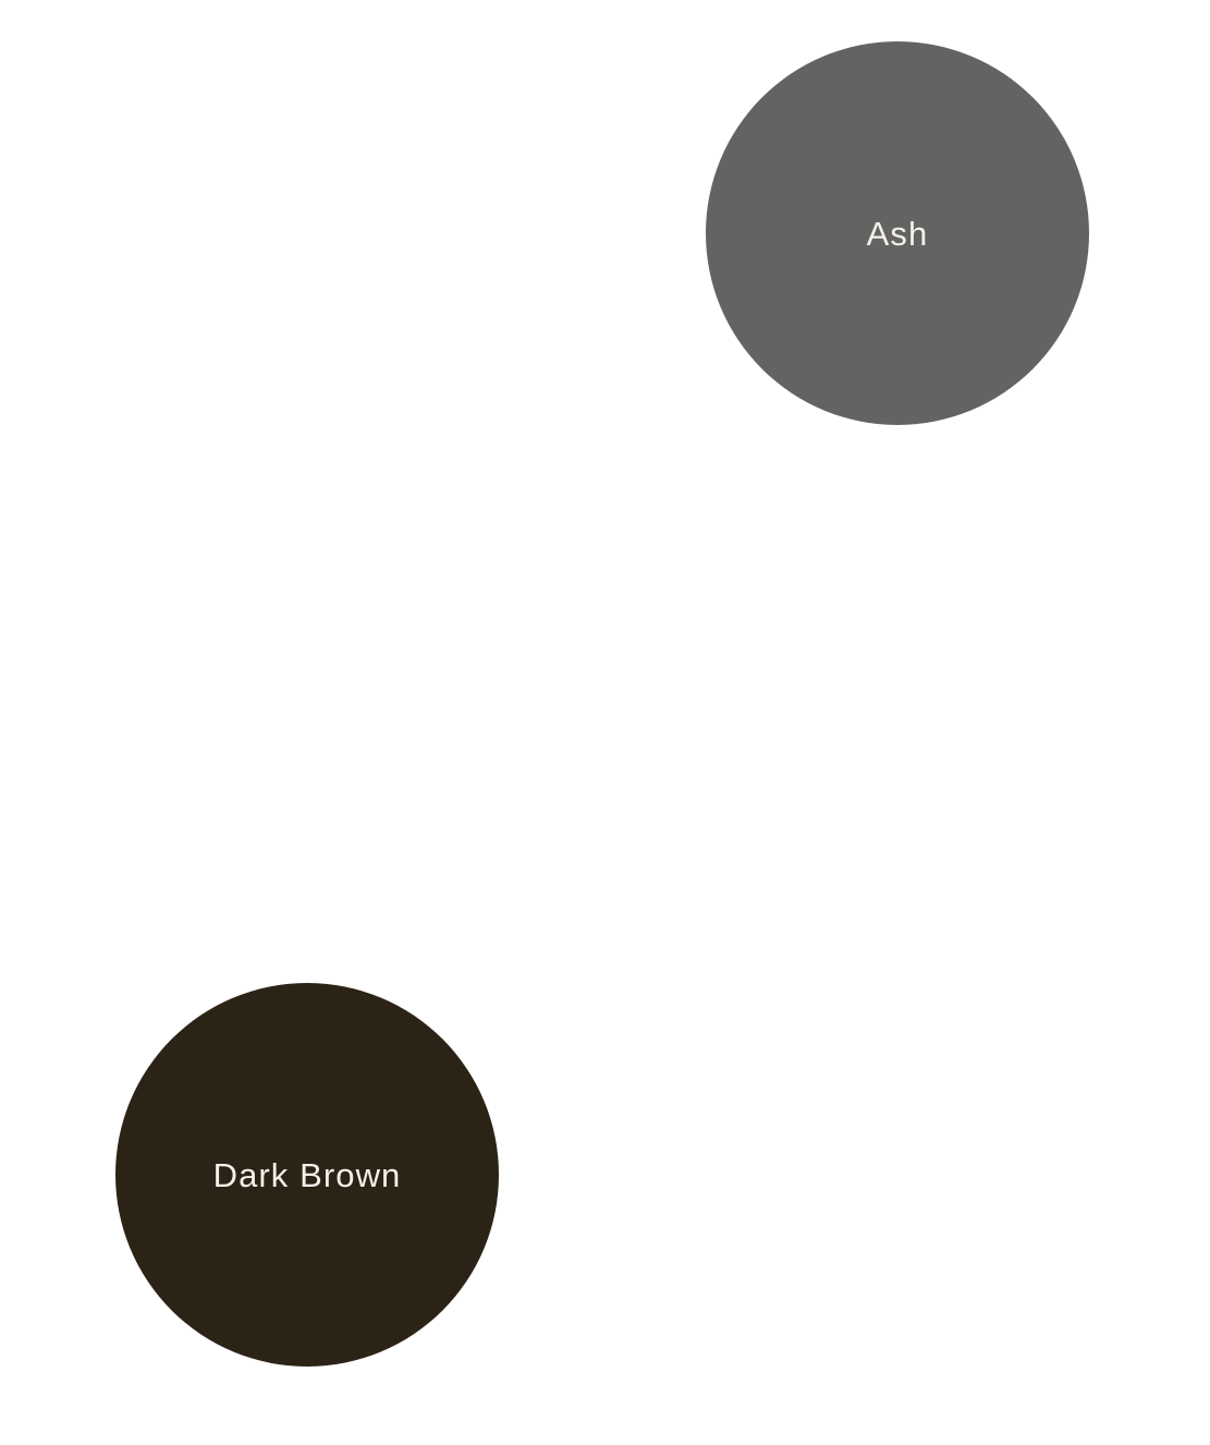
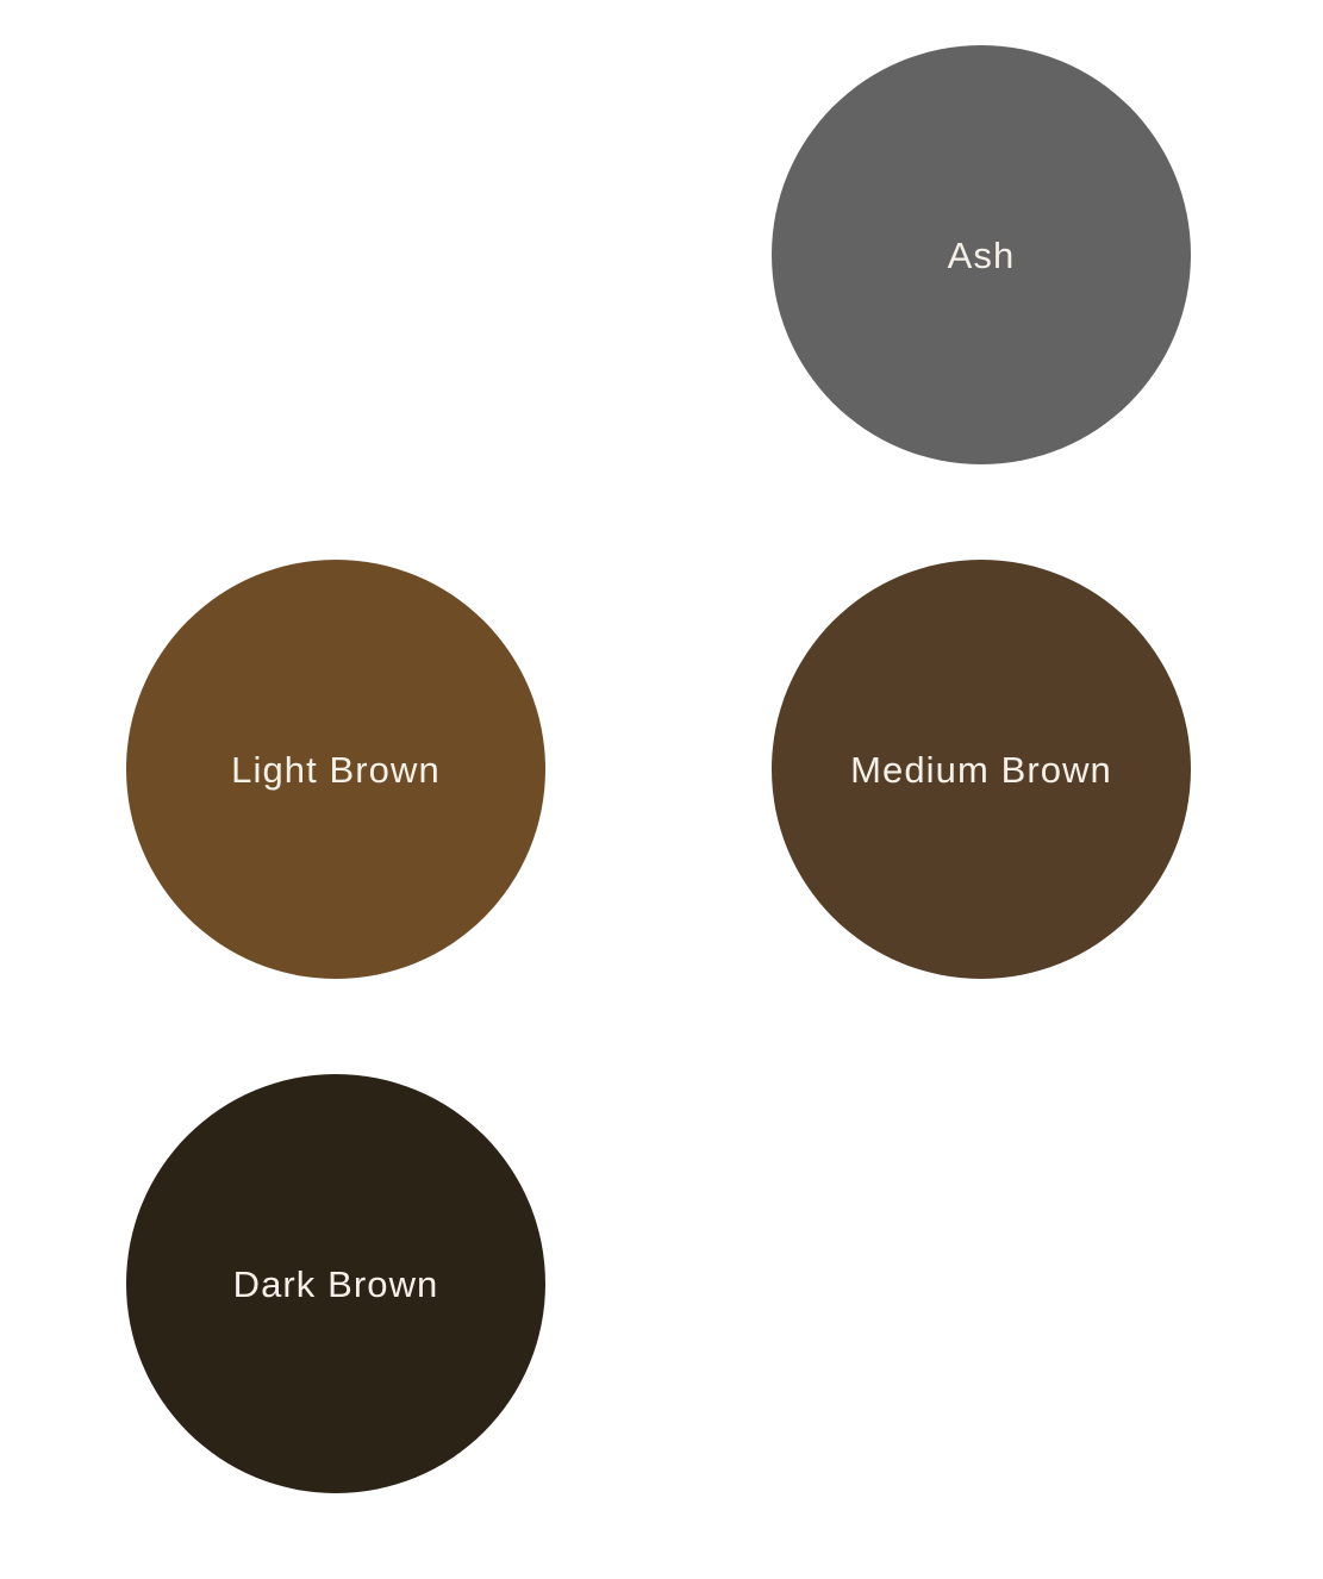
  Ash
+ Light Brown
+ Medium Brown
  Dark Brown
